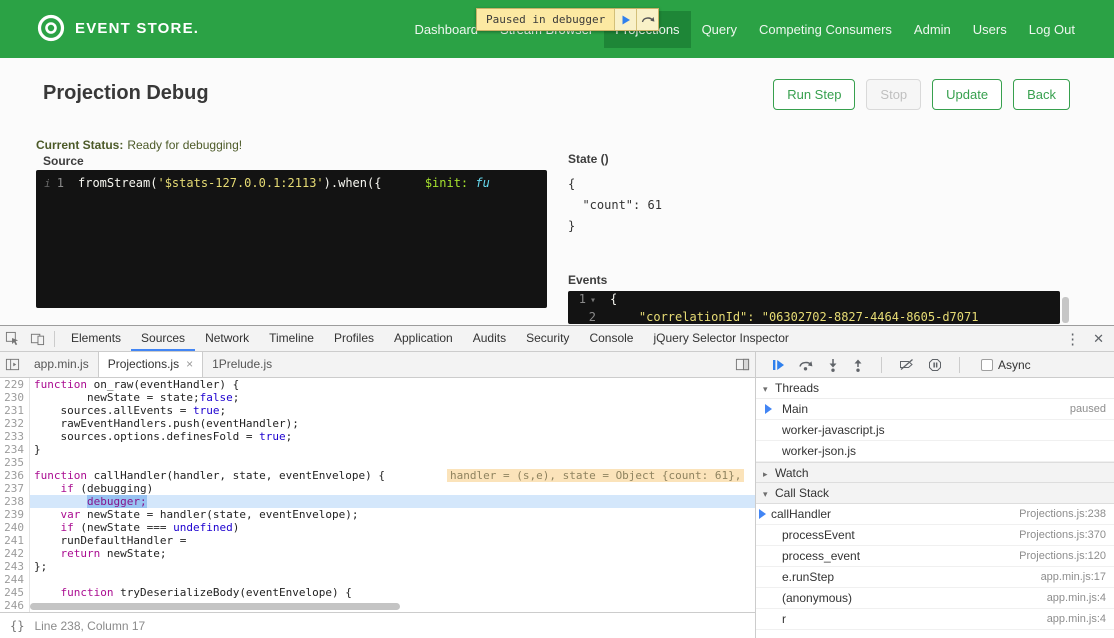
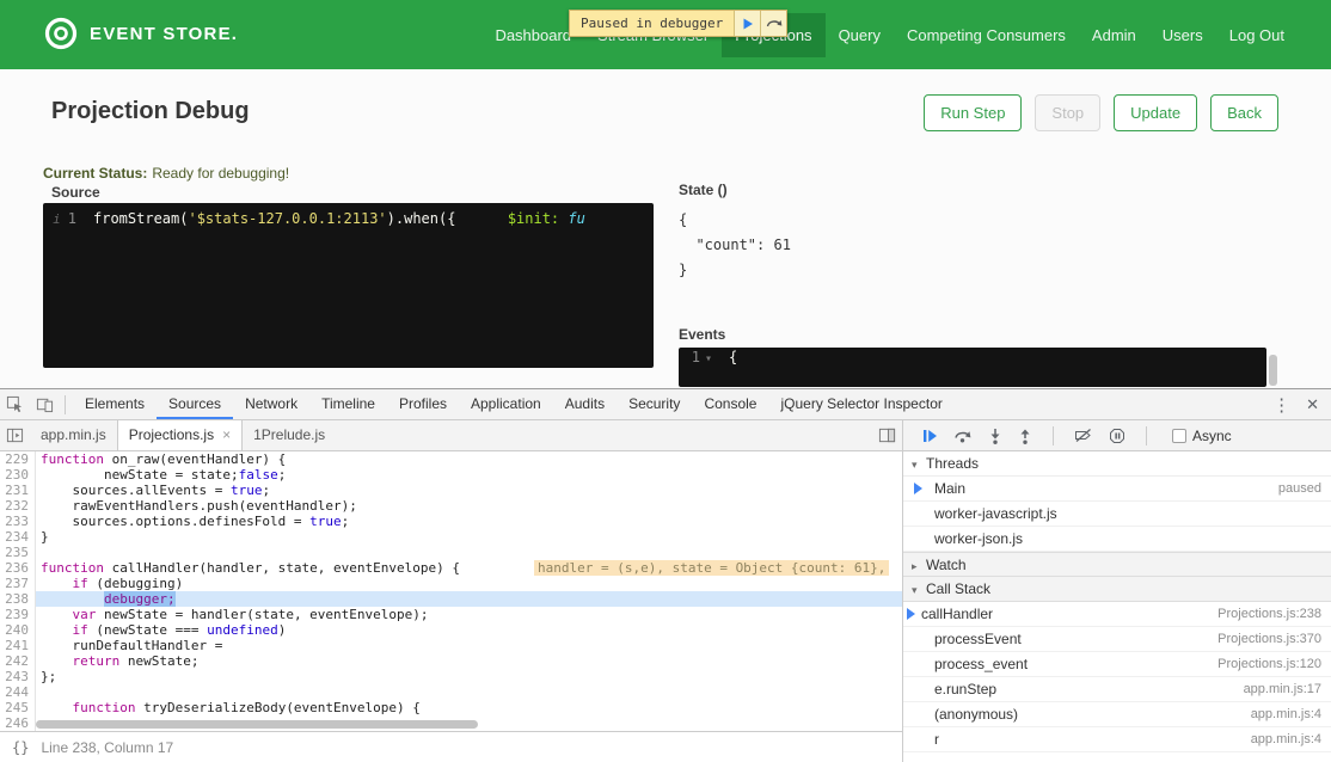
  EVENT STORE.
  Dashboard
  Query
  Competing Consumers
  Admin
  Users
  Log Out
  Paused in debugger
  Projection Debug
  Run Step
  Stop
  Update
  Back
  Current Status: Ready for debugging!
  Source
  i 1
  fromStream('$stats-127.0.0.1:2113').when({ $init: fu
  State ()
  {
  "count": 61
  }
  Events
  1 ▾
  {
- 2
- "correlationId": "06302702-8827-4464-8605-d7071
  Elements
  Sources
  Network
  Timeline
  Profiles
  Application
  Audits
  Security
  Console
  jQuery Selector Inspector
  ⋮
  ✕
  app.min.js
  Projections.js ×
  1Prelude.js
  229
  function on_raw(eventHandler) {
  230
  newState = state;false;
  231
  sources.allEvents = true;
  232
  rawEventHandlers.push(eventHandler);
  233
  sources.options.definesFold = true;
  234
  }
  235
  236
  function callHandler(handler, state, eventEnvelope) { handler = (s,e), state = Object {count: 61},
  237
  if (debugging)
  238
  debugger;
  239
  var newState = handler(state, eventEnvelope);
  240
  if (newState === undefined)
  241
  runDefaultHandler =
  242
  return newState;
  243
  };
  244
  245
  function tryDeserializeBody(eventEnvelope) {
  246
  {}
  Line 238, Column 17
  Async
  ▾ Threads
  Main
  paused
  worker-javascript.js
  worker-json.js
  ▸ Watch
  ▾ Call Stack
  callHandler
  Projections.js:238
  processEvent
  Projections.js:370
  process_event
  Projections.js:120
  e.runStep
  app.min.js:17
  (anonymous)
  app.min.js:4
  r
  app.min.js:4
